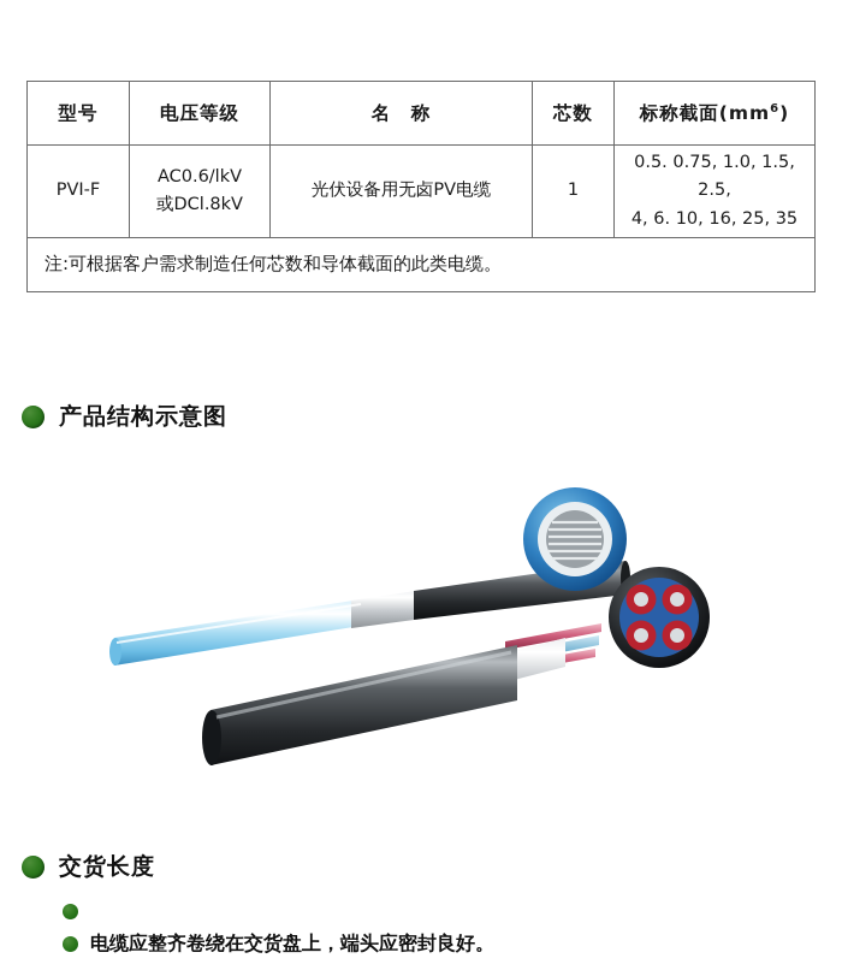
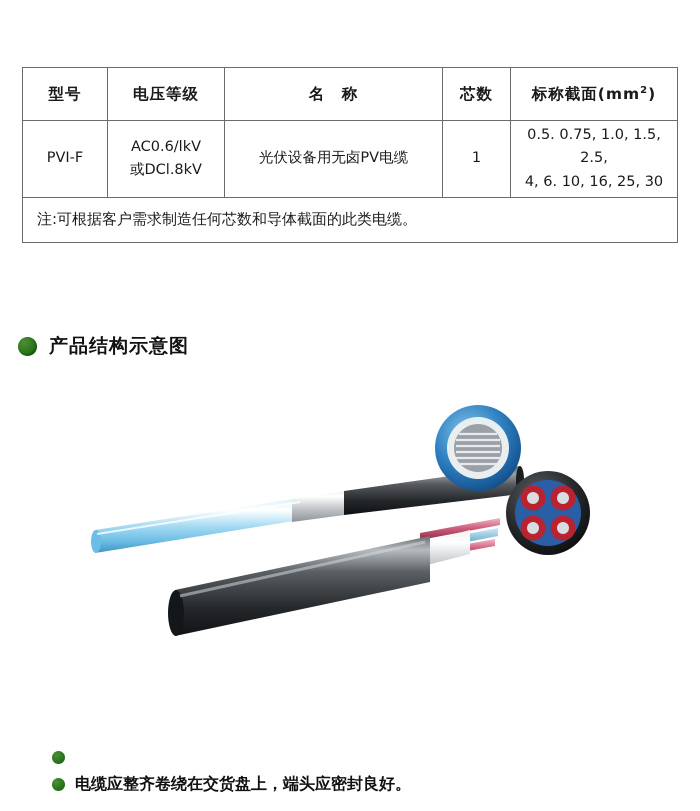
- 型号	电压等级	名 称	芯数	标称截面(mm6)
+ 型号	电压等级	名 称	芯数	标称截面(mm2)
- PVI-F	AC0.6/lkV 或DCl.8kV	光伏设备用无卤PV电缆	1	0.5. 0.75, 1.0, 1.5, 2.5, 4, 6. 10, 16, 25, 35
+ PVI-F	AC0.6/lkV 或DCl.8kV	光伏设备用无卤PV电缆	1	0.5. 0.75, 1.0, 1.5, 2.5, 4, 6. 10, 16, 25, 30
  注:可根据客户需求制造任何芯数和导体截面的此类电缆。
  产品结构示意图
- 交货长度
  电缆应整齐卷绕在交货盘上，端头应密封良好。
